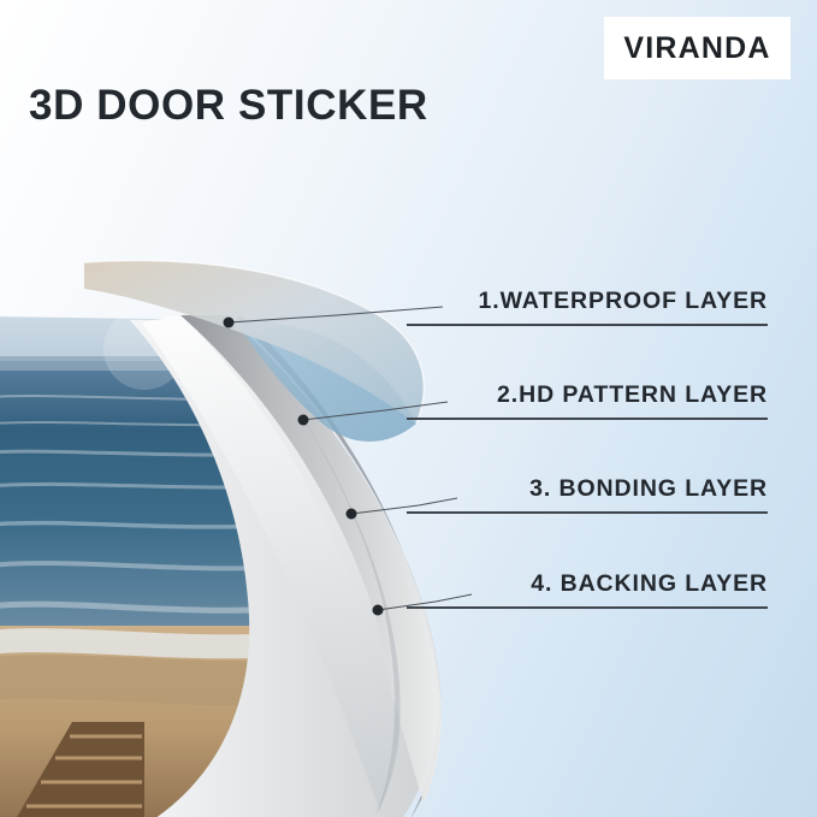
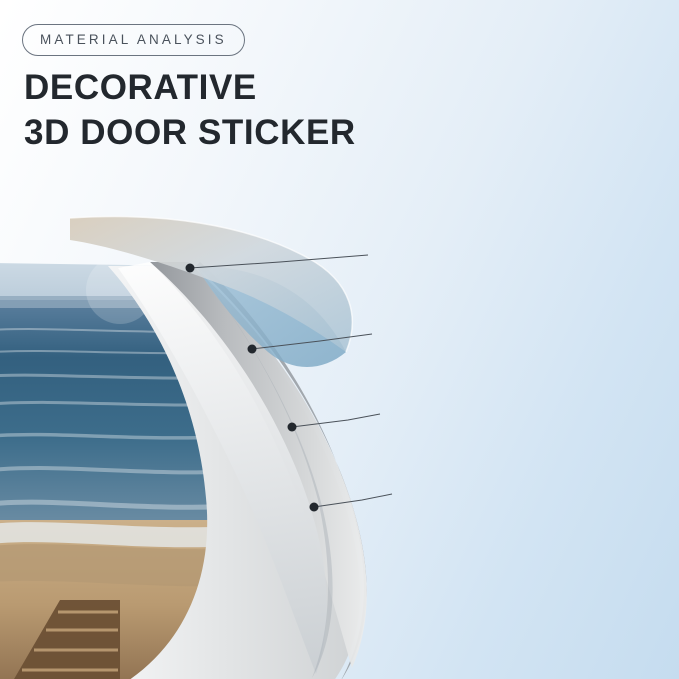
+ MATERIAL ANALYSIS
+ DECORATIVE
  3D DOOR STICKER
- VIRANDA
- 1.WATERPROOF LAYER
- 2.HD PATTERN LAYER
- 3. BONDING LAYER
- 4. BACKING LAYER
